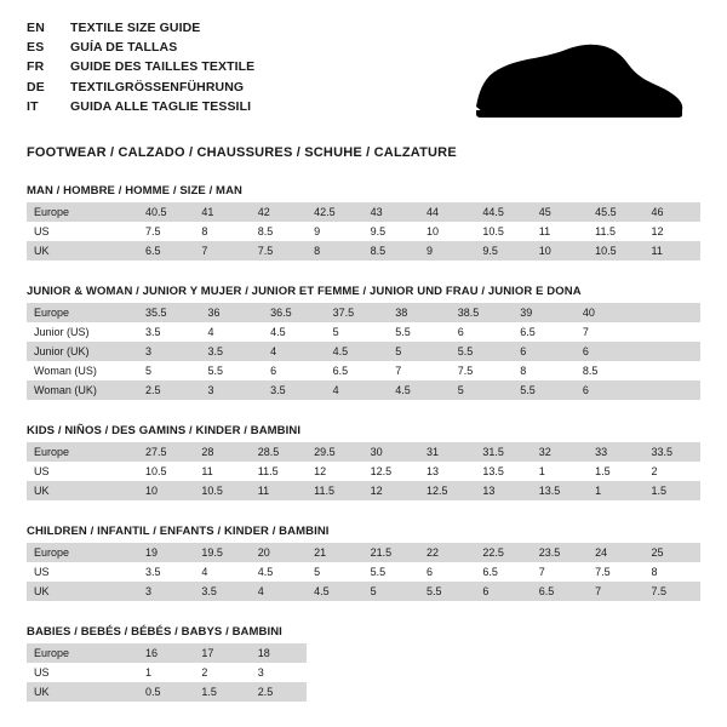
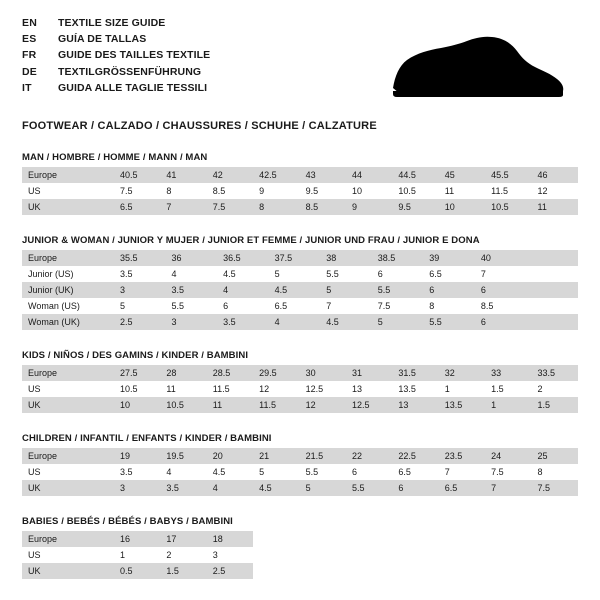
  EN	TEXTILE SIZE GUIDE
  ES	GUÍA DE TALLAS
  FR	GUIDE DES TAILLES TEXTILE
  DE	TEXTILGRÖSSENFÜHRUNG
  IT	GUIDA ALLE TAGLIE TESSILI
  FOOTWEAR / CALZADO / CHAUSSURES / SCHUHE / CALZATURE
- MAN / HOMBRE / HOMME / SIZE / MAN
+ MAN / HOMBRE / HOMME / MANN / MAN
  Europe	40.5	41	42	42.5	43	44	44.5	45	45.5	46
  US	7.5	8	8.5	9	9.5	10	10.5	11	11.5	12
  UK	6.5	7	7.5	8	8.5	9	9.5	10	10.5	11
  JUNIOR & WOMAN / JUNIOR Y MUJER / JUNIOR ET FEMME / JUNIOR UND FRAU / JUNIOR E DONA
  Europe	35.5	36	36.5	37.5	38	38.5	39	40
  Junior (US)	3.5	4	4.5	5	5.5	6	6.5	7
  Junior (UK)	3	3.5	4	4.5	5	5.5	6	6
  Woman (US)	5	5.5	6	6.5	7	7.5	8	8.5
  Woman (UK)	2.5	3	3.5	4	4.5	5	5.5	6
  KIDS / NIÑOS / DES GAMINS / KINDER / BAMBINI
  Europe	27.5	28	28.5	29.5	30	31	31.5	32	33	33.5
  US	10.5	11	11.5	12	12.5	13	13.5	1	1.5	2
  UK	10	10.5	11	11.5	12	12.5	13	13.5	1	1.5
  CHILDREN / INFANTIL / ENFANTS / KINDER / BAMBINI
  Europe	19	19.5	20	21	21.5	22	22.5	23.5	24	25
  US	3.5	4	4.5	5	5.5	6	6.5	7	7.5	8
  UK	3	3.5	4	4.5	5	5.5	6	6.5	7	7.5
  BABIES / BEBÉS / BÉBÉS / BABYS / BAMBINI
  Europe	16	17	18
  US	1	2	3
  UK	0.5	1.5	2.5
